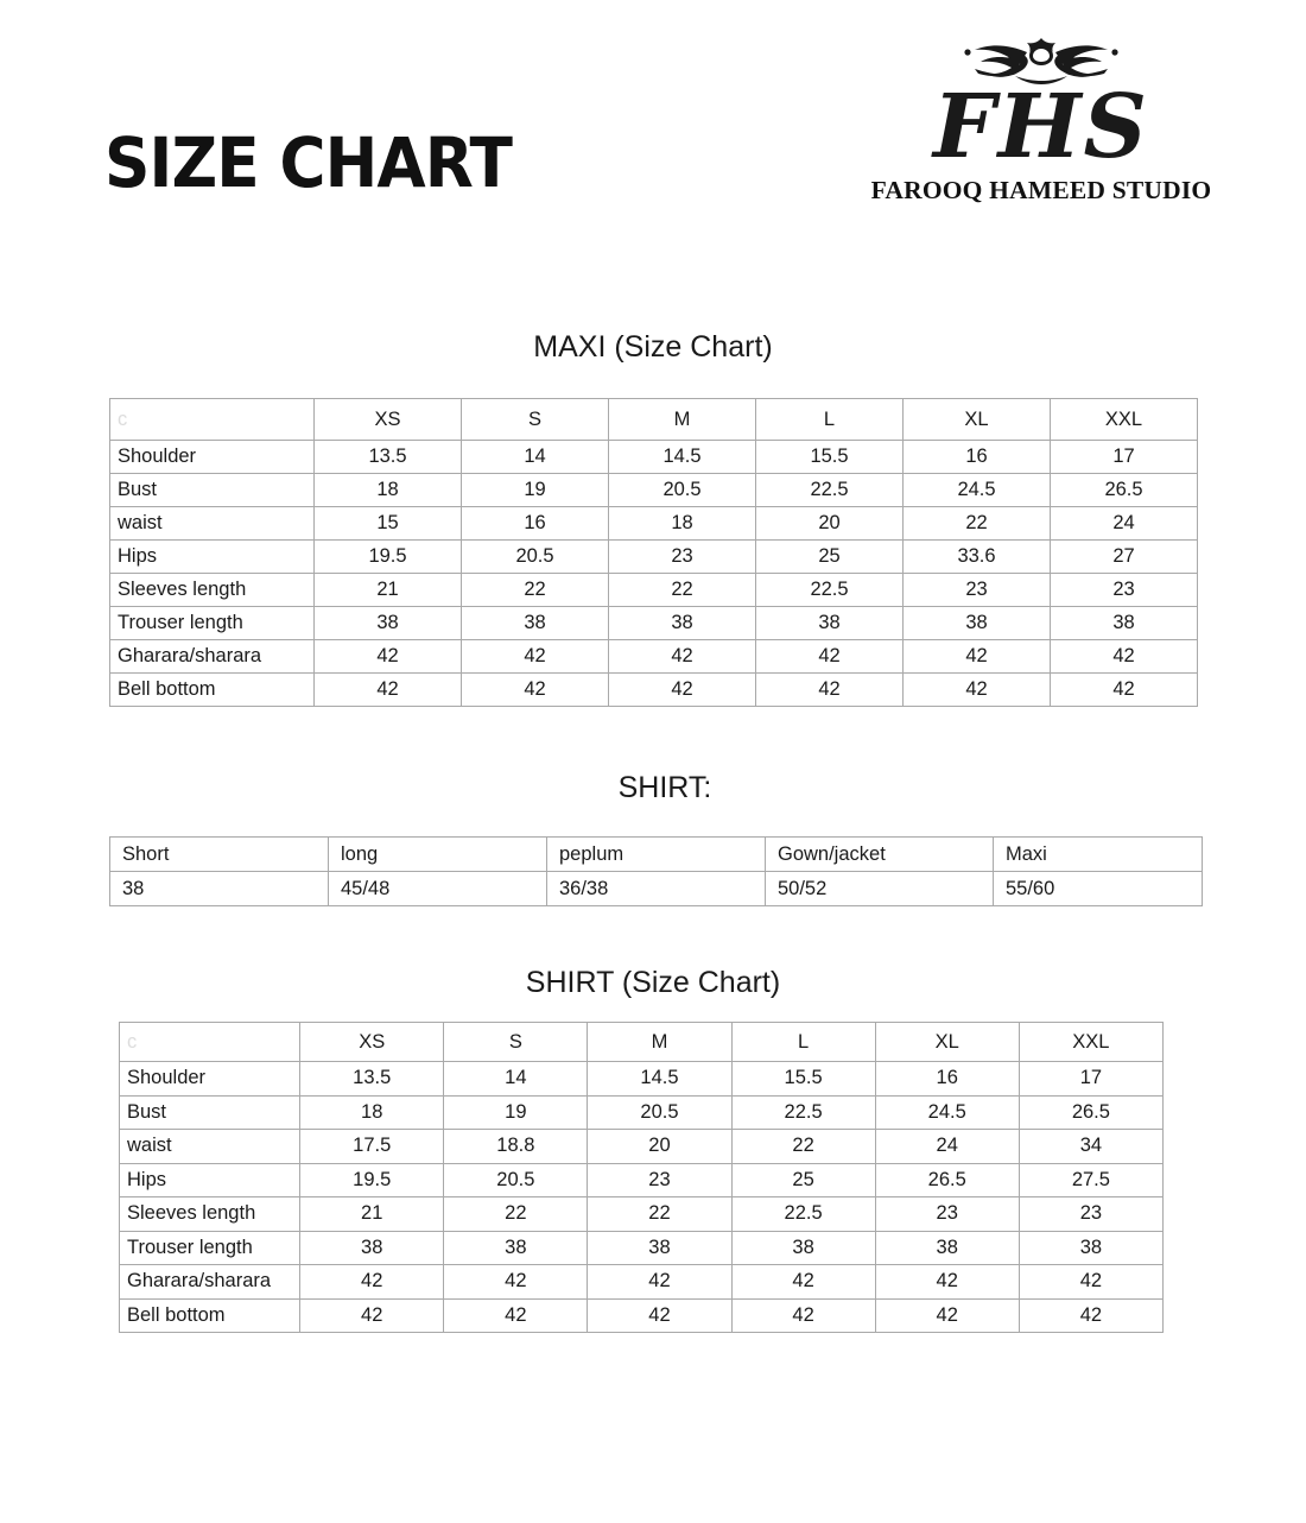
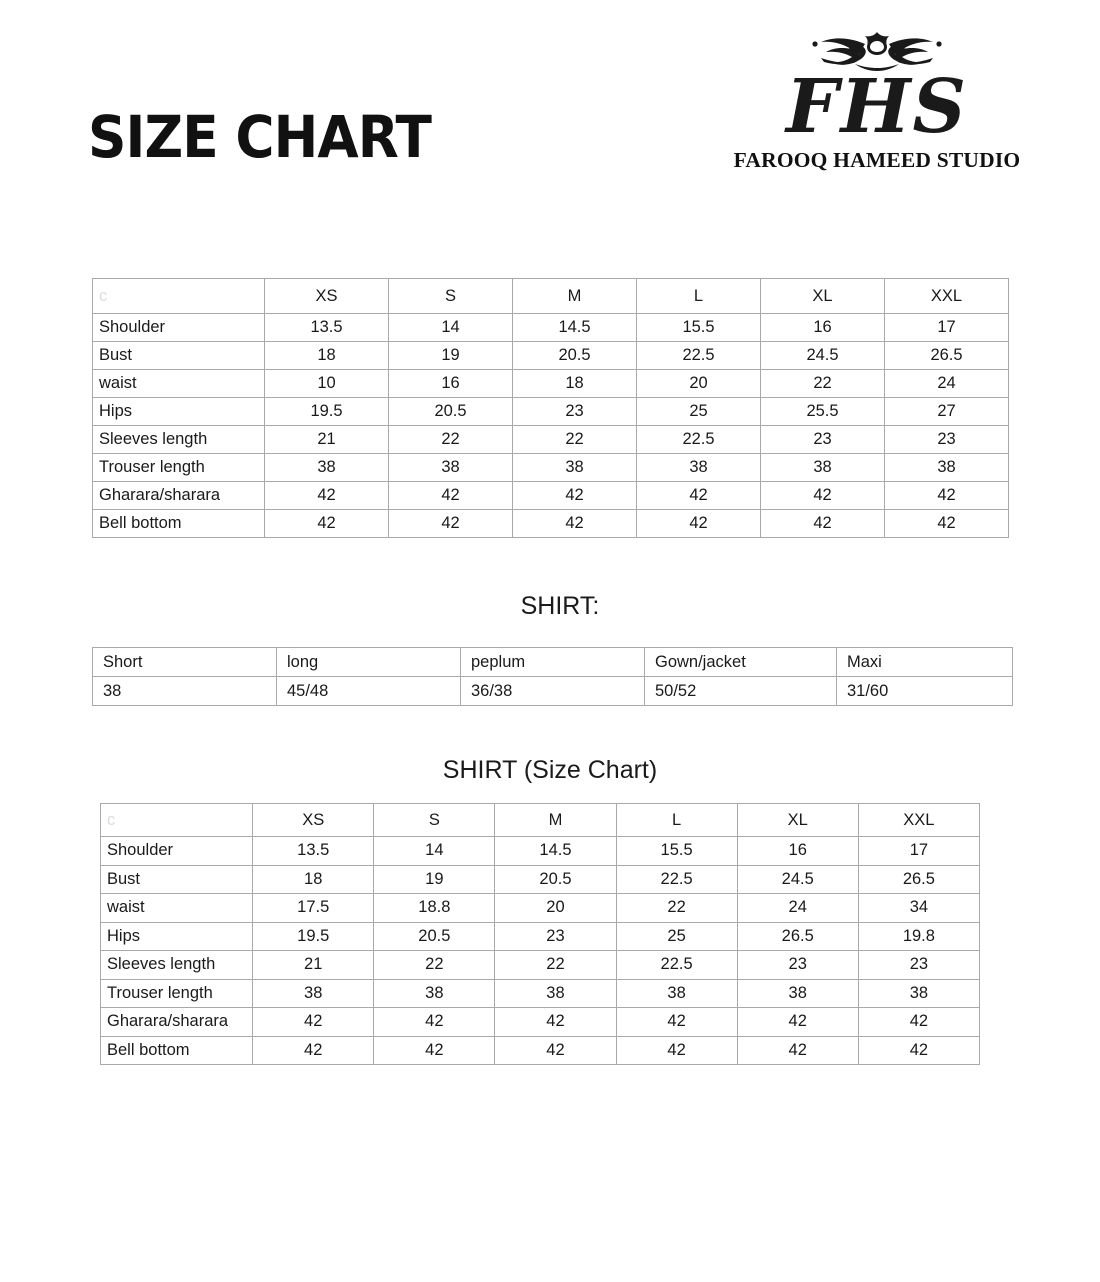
  SIZE CHART
  FHS
  FAROOQ HAMEED STUDIO
- MAXI (Size Chart)
  c	XS	S	M	L	XL	XXL
  Shoulder	13.5	14	14.5	15.5	16	17
  Bust	18	19	20.5	22.5	24.5	26.5
- waist	15	16	18	20	22	24
+ waist	10	16	18	20	22	24
- Hips	19.5	20.5	23	25	33.6	27
+ Hips	19.5	20.5	23	25	25.5	27
  Sleeves length	21	22	22	22.5	23	23
  Trouser length	38	38	38	38	38	38
  Gharara/sharara	42	42	42	42	42	42
  Bell bottom	42	42	42	42	42	42
  SHIRT:
  Short	long	peplum	Gown/jacket	Maxi
- 38	45/48	36/38	50/52	55/60
+ 38	45/48	36/38	50/52	31/60
  SHIRT (Size Chart)
  c	XS	S	M	L	XL	XXL
  Shoulder	13.5	14	14.5	15.5	16	17
  Bust	18	19	20.5	22.5	24.5	26.5
  waist	17.5	18.8	20	22	24	34
- Hips	19.5	20.5	23	25	26.5	27.5
+ Hips	19.5	20.5	23	25	26.5	19.8
  Sleeves length	21	22	22	22.5	23	23
  Trouser length	38	38	38	38	38	38
  Gharara/sharara	42	42	42	42	42	42
  Bell bottom	42	42	42	42	42	42
